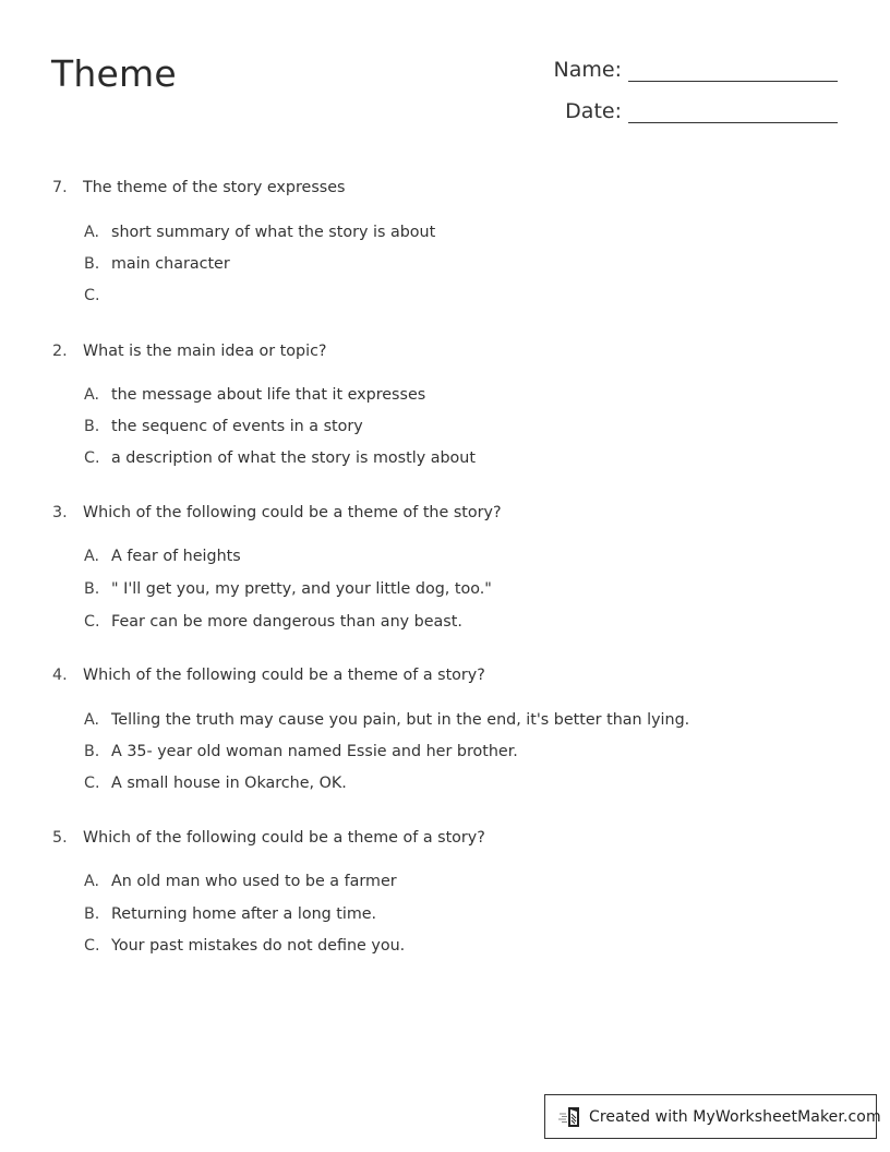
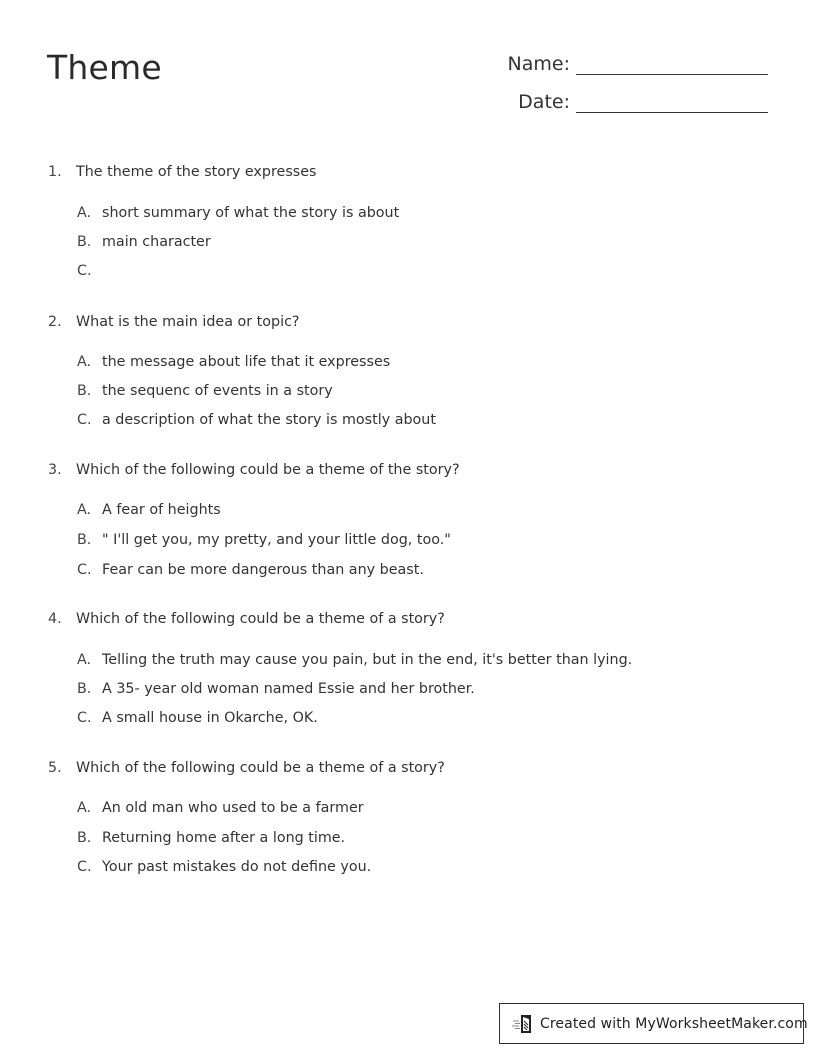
  Theme
  Name:
  Date:
- 7.
+ 1.
  The theme of the story expresses
  A.
  short summary of what the story is about
  B.
  main character
  C.
  2.
  What is the main idea or topic?
  A.
  the message about life that it expresses
  B.
  the sequenc of events in a story
  C.
  a description of what the story is mostly about
  3.
  Which of the following could be a theme of the story?
  A.
  A fear of heights
  B.
  " I'll get you, my pretty, and your little dog, too."
  C.
  Fear can be more dangerous than any beast.
  4.
  Which of the following could be a theme of a story?
  A.
  Telling the truth may cause you pain, but in the end, it's better than lying.
  B.
  A 35- year old woman named Essie and her brother.
  C.
  A small house in Okarche, OK.
  5.
  Which of the following could be a theme of a story?
  A.
  An old man who used to be a farmer
  B.
  Returning home after a long time.
  C.
  Your past mistakes do not define you.
  Created with MyWorksheetMaker.com
